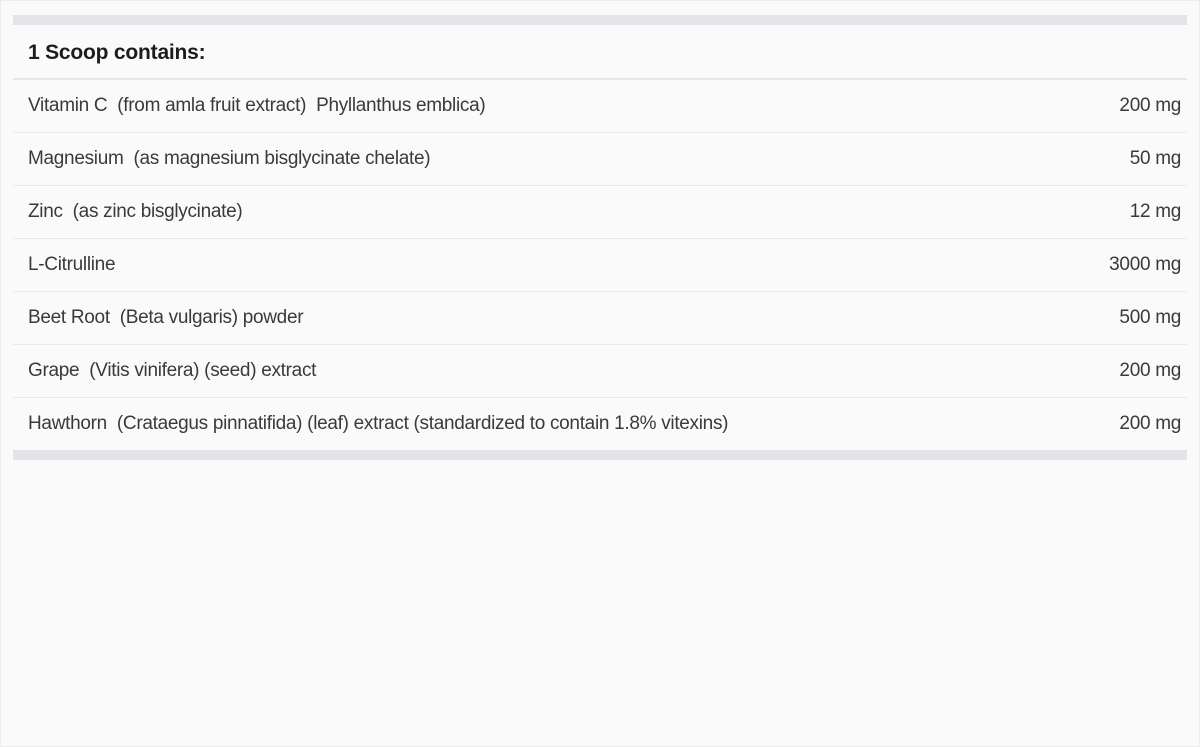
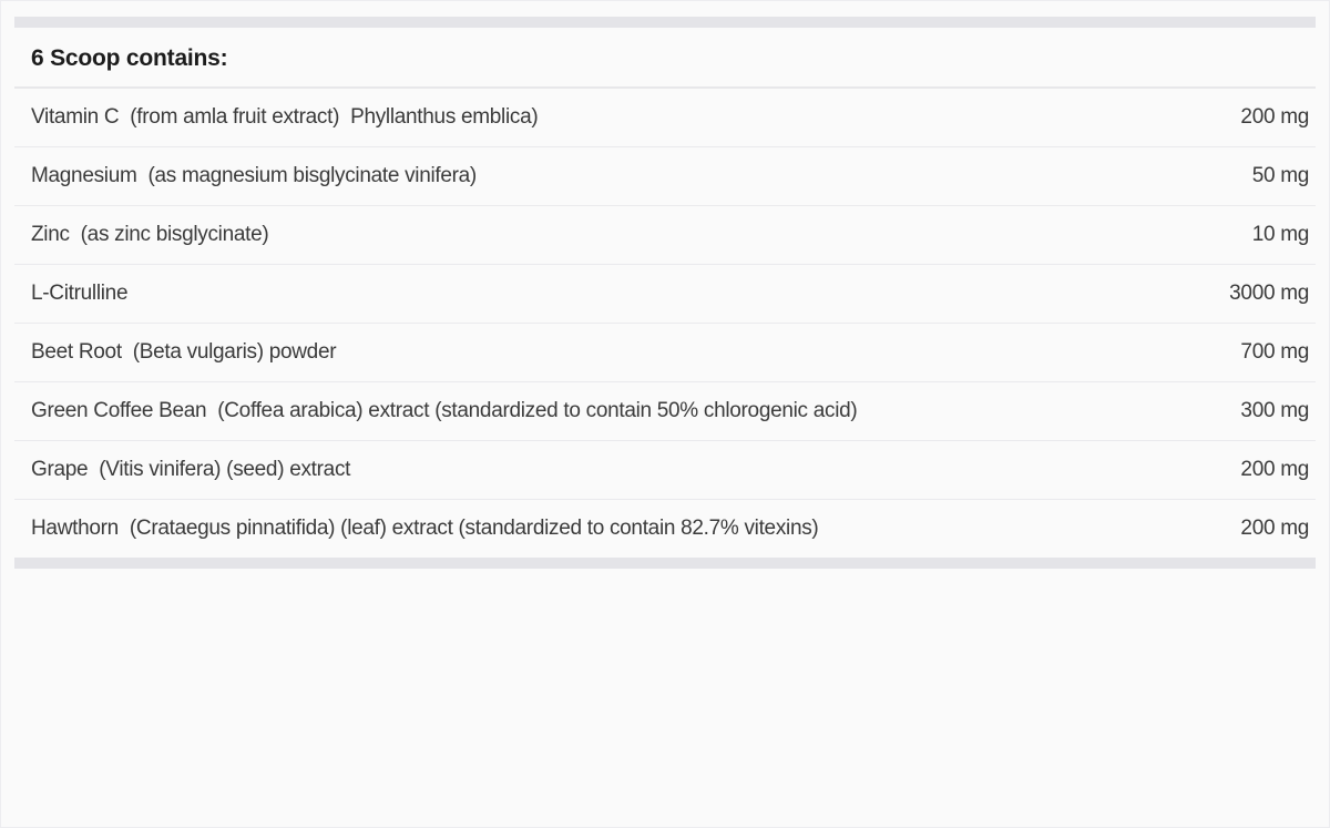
- 1 Scoop contains:
+ 6 Scoop contains:
  Vitamin C (from amla fruit extract) Phyllanthus emblica)
  200 mg
- Magnesium (as magnesium bisglycinate chelate)
+ Magnesium (as magnesium bisglycinate vinifera)
  50 mg
  Zinc (as zinc bisglycinate)
- 12 mg
+ 10 mg
  L-Citrulline
  3000 mg
  Beet Root (Beta vulgaris) powder
- 500 mg
+ 700 mg
+ Green Coffee Bean (Coffea arabica) extract (standardized to contain 50% chlorogenic acid)
+ 300 mg
  Grape (Vitis vinifera) (seed) extract
  200 mg
- Hawthorn (Crataegus pinnatifida) (leaf) extract (standardized to contain 1.8% vitexins)
+ Hawthorn (Crataegus pinnatifida) (leaf) extract (standardized to contain 82.7% vitexins)
  200 mg
